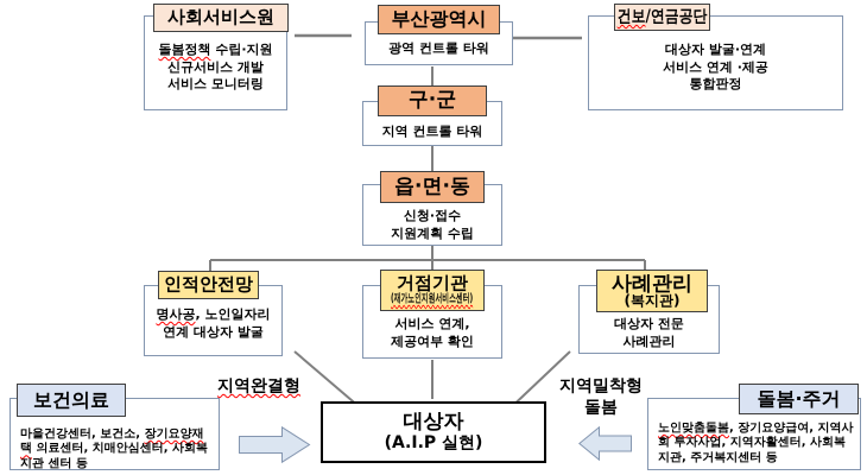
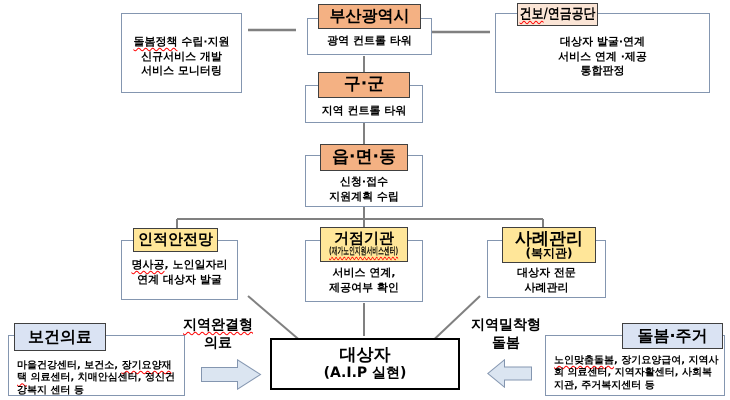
  돌봄정책 수립·지원
  신규서비스 개발
  서비스 모니터링
- 사회서비스원
  광역 컨트롤 타워
  부산광역시
  대상자 발굴·연계
  서비스 연계 ·제공
  통합판정
  건보/연금공단
  지역 컨트롤 타워
  구·군
  신청·접수
  지원계획 수립
  읍·면·동
  명사공, 노인일자리
  연계 대상자 발굴
  인적안전망
  서비스 연계,
  제공여부 확인
  거점기관
  (재가노인지원서비스센터)
  대상자 전문
  사례관리
  사례관리
  (복지관)
  대상자
  (A.I.P 실현)
- 마을건강센터, 보건소, 장기요양재택 의료센터, 치매안심센터, 사회복지관 센터 등
+ 마을건강센터, 보건소, 장기요양재택 의료센터, 치매안심센터, 정신건강복지 센터 등
  보건의료
- 노인맞춤돌봄, 장기요양급여, 지역사회 투자사업, 지역자활센터, 사회복지관, 주거복지센터 등
+ 노인맞춤돌봄, 장기요양급여, 지역사회 의료센터, 지역자활센터, 사회복지관, 주거복지센터 등
  돌봄·주거
  지역완결형
+ 의료
  지역밀착형
  돌봄
